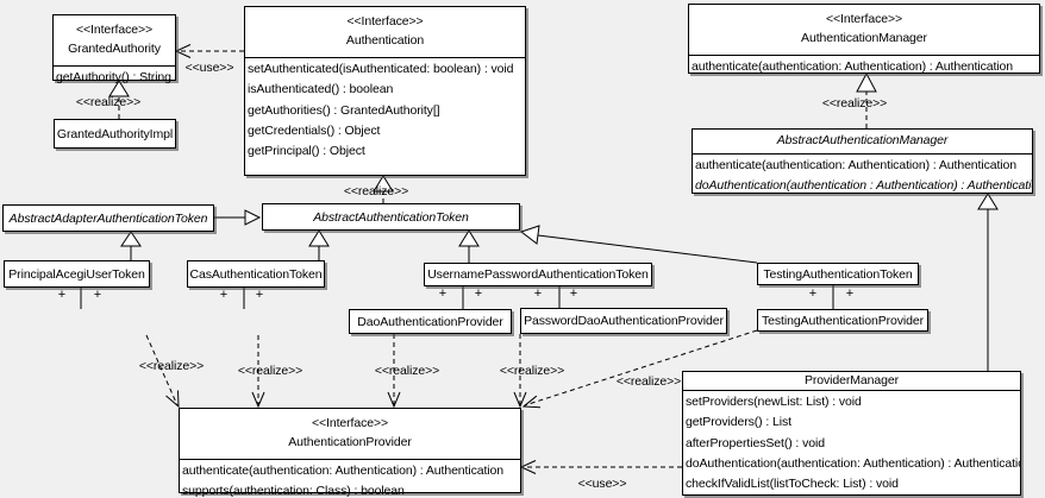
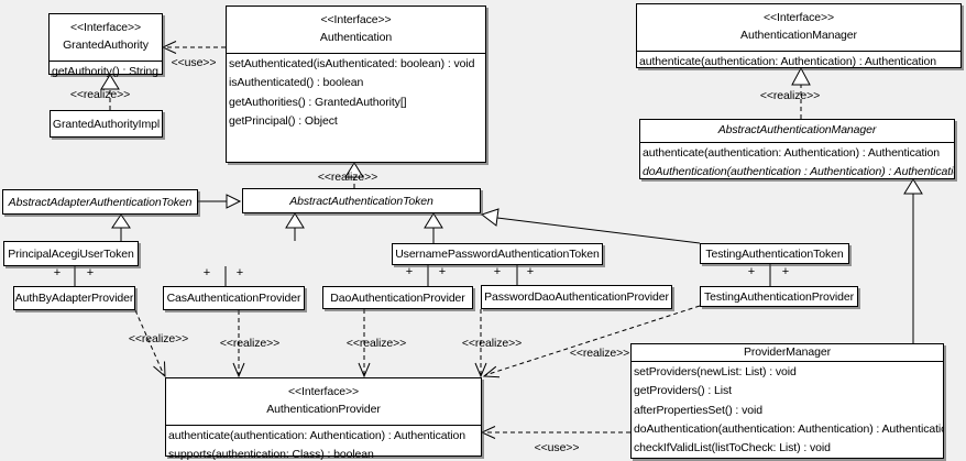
  <<Interface>>
  GrantedAuthority
  getAuthority() : String
  GrantedAuthorityImpl
  <<Interface>>
  Authentication
  setAuthenticated(isAuthenticated: boolean) : void
  isAuthenticated() : boolean
  getAuthorities() : GrantedAuthority[]
- getCredentials() : Object
  getPrincipal() : Object
  <<Interface>>
  AuthenticationManager
  authenticate(authentication: Authentication) : Authentication
  AbstractAuthenticationManager
  authenticate(authentication: Authentication) : Authentication
  doAuthentication(authentication : Authentication) : Authenticati
  AbstractAdapterAuthenticationToken
  AbstractAuthenticationToken
  PrincipalAcegiUserToken
- CasAuthenticationToken
  UsernamePasswordAuthenticationToken
  TestingAuthenticationToken
+ AuthByAdapterProvider
+ CasAuthenticationProvider
  DaoAuthenticationProvider
  PasswordDaoAuthenticationProvider
  TestingAuthenticationProvider
  <<Interface>>
  AuthenticationProvider
  authenticate(authentication: Authentication) : Authentication
  supports(authentication: Class) : boolean
  ProviderManager
  setProviders(newList: List) : void
  getProviders() : List
  afterPropertiesSet() : void
  doAuthentication(authentication: Authentication) : Authenticati
  checkIfValidList(listToCheck: List) : void
  <<use>>
  <<realize>>
  <<realize>>
  <<realize>>
  <<realize>>
  <<realize>>
  <<realize>>
  <<realize>>
  <<realize>>
  <<use>>
  +
  +
  +
  +
  +
  +
  +
  +
  +
  +
